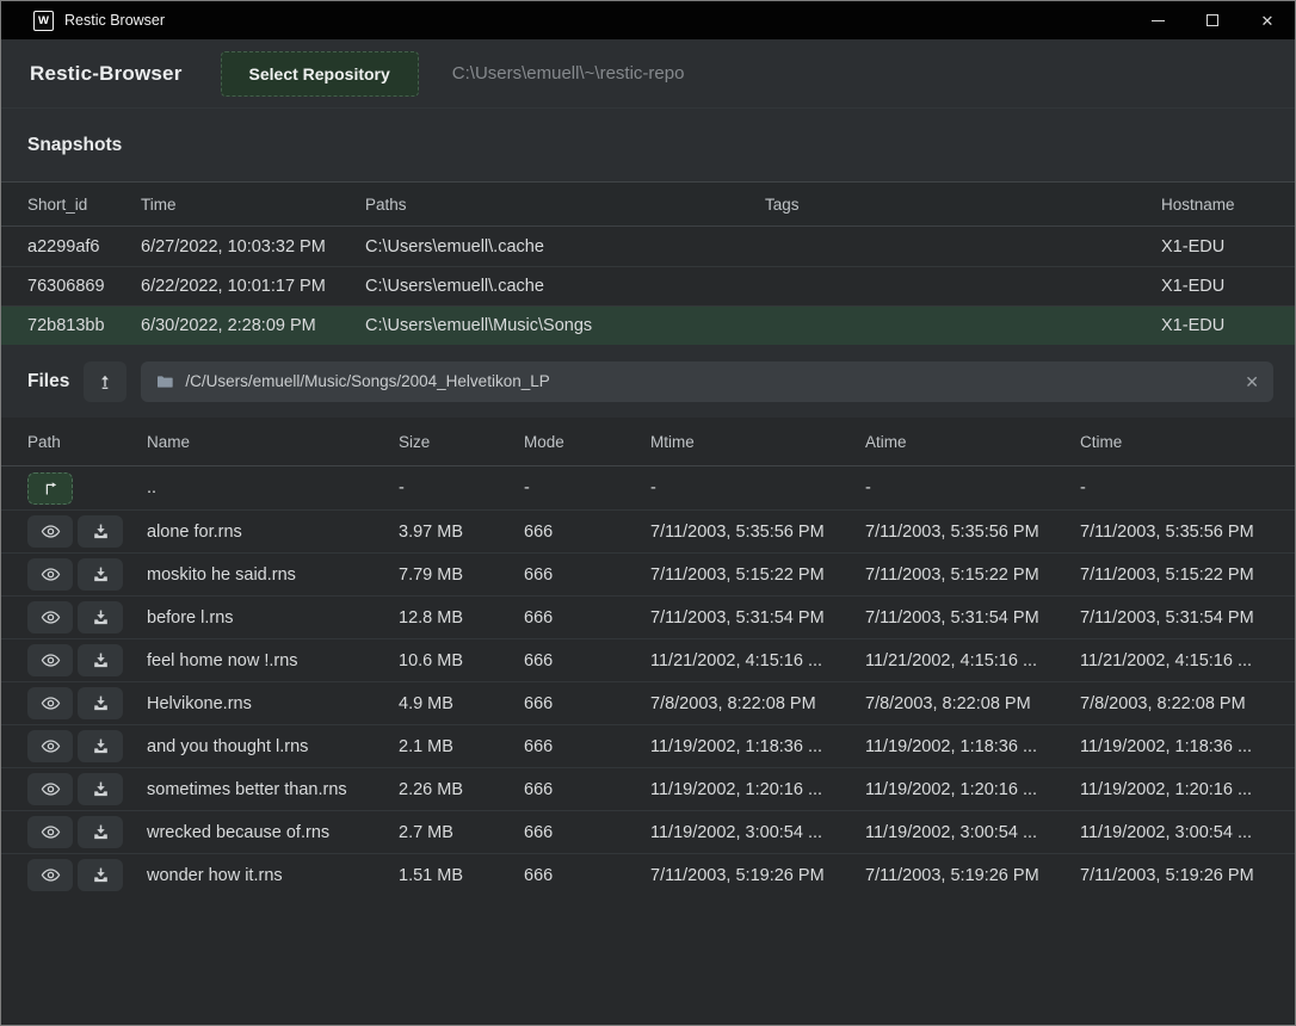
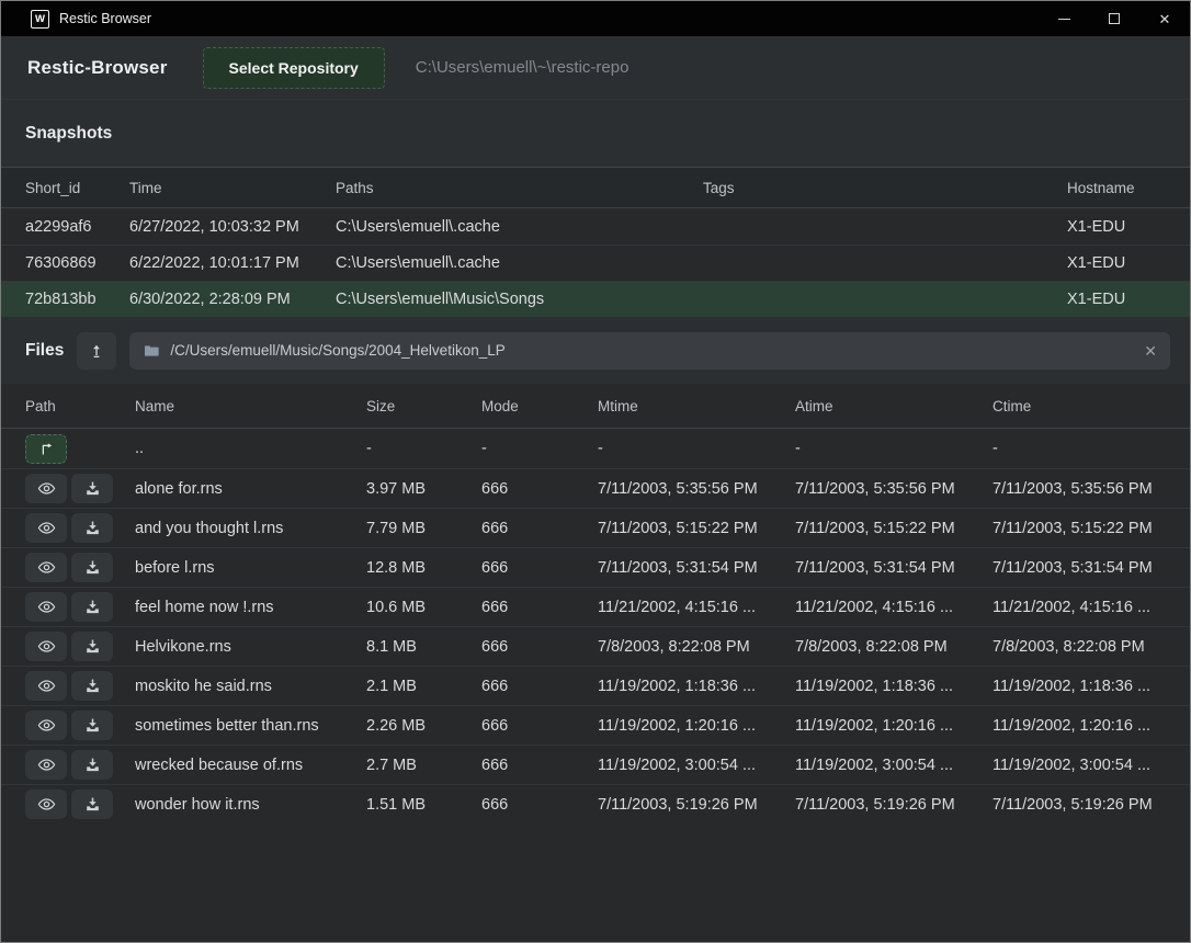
  W
  Restic Browser
  ✕
  Restic-Browser
  Select Repository
  C:\Users\emuell\~\restic-repo
  Snapshots
  Short_id
  Time
  Paths
  Tags
  Hostname
  a2299af6
  6/27/2022, 10:03:32 PM
  C:\Users\emuell\.cache
  X1-EDU
  76306869
  6/22/2022, 10:01:17 PM
  C:\Users\emuell\.cache
  X1-EDU
  72b813bb
  6/30/2022, 2:28:09 PM
  C:\Users\emuell\Music\Songs
  X1-EDU
  Files
  /C/Users/emuell/Music/Songs/2004_Helvetikon_LP
  ✕
  Path
  Name
  Size
  Mode
  Mtime
  Atime
  Ctime
  ..
  -
  -
  -
  -
  -
  alone for.rns
  3.97 MB
  666
  7/11/2003, 5:35:56 PM
  7/11/2003, 5:35:56 PM
  7/11/2003, 5:35:56 PM
- moskito he said.rns
+ and you thought l.rns
  7.79 MB
  666
  7/11/2003, 5:15:22 PM
  7/11/2003, 5:15:22 PM
  7/11/2003, 5:15:22 PM
  before l.rns
  12.8 MB
  666
  7/11/2003, 5:31:54 PM
  7/11/2003, 5:31:54 PM
  7/11/2003, 5:31:54 PM
  feel home now !.rns
  10.6 MB
  666
  11/21/2002, 4:15:16 ...
  11/21/2002, 4:15:16 ...
  11/21/2002, 4:15:16 ...
  Helvikone.rns
- 4.9 MB
+ 8.1 MB
  666
  7/8/2003, 8:22:08 PM
  7/8/2003, 8:22:08 PM
  7/8/2003, 8:22:08 PM
- and you thought l.rns
+ moskito he said.rns
  2.1 MB
  666
  11/19/2002, 1:18:36 ...
  11/19/2002, 1:18:36 ...
  11/19/2002, 1:18:36 ...
  sometimes better than.rns
  2.26 MB
  666
  11/19/2002, 1:20:16 ...
  11/19/2002, 1:20:16 ...
  11/19/2002, 1:20:16 ...
  wrecked because of.rns
  2.7 MB
  666
  11/19/2002, 3:00:54 ...
  11/19/2002, 3:00:54 ...
  11/19/2002, 3:00:54 ...
  wonder how it.rns
  1.51 MB
  666
  7/11/2003, 5:19:26 PM
  7/11/2003, 5:19:26 PM
  7/11/2003, 5:19:26 PM
